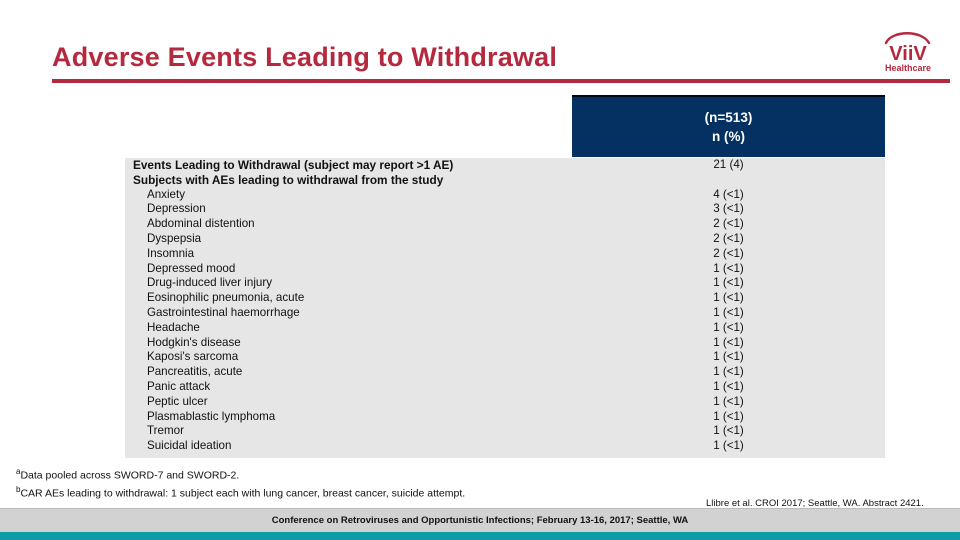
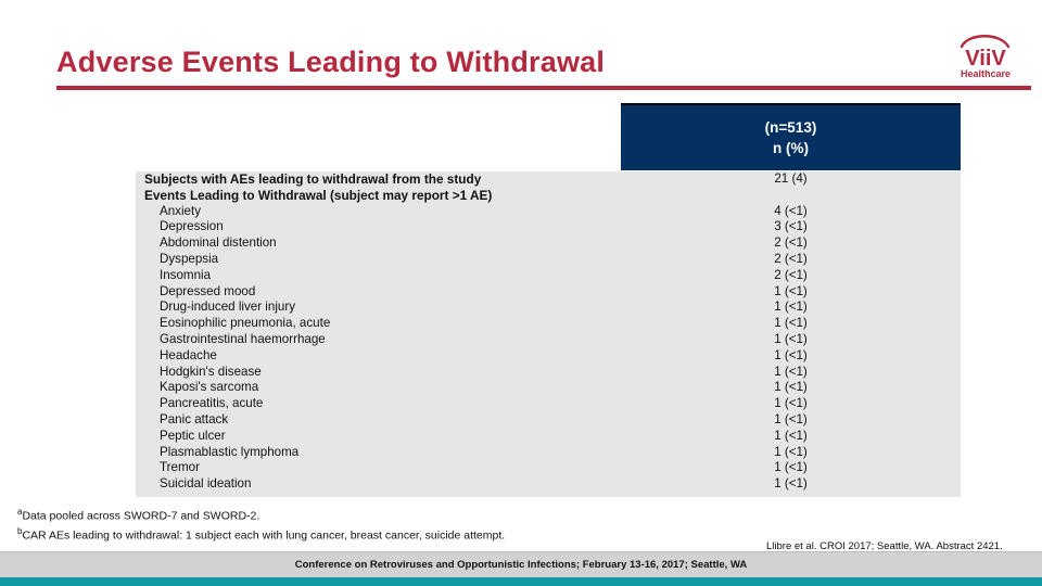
  ViiV
  Healthcare
  Adverse Events Leading to Withdrawal
  (n=513)
  n (%)
- Events Leading to Withdrawal (subject may report >1 AE)
+ Subjects with AEs leading to withdrawal from the study
  21 (4)
- Subjects with AEs leading to withdrawal from the study
+ Events Leading to Withdrawal (subject may report >1 AE)
  Anxiety
  4 (<1)
  Depression
  3 (<1)
  Abdominal distention
  2 (<1)
  Dyspepsia
  2 (<1)
  Insomnia
  2 (<1)
  Depressed mood
  1 (<1)
  Drug-induced liver injury
  1 (<1)
  Eosinophilic pneumonia, acute
  1 (<1)
  Gastrointestinal haemorrhage
  1 (<1)
  Headache
  1 (<1)
  Hodgkin's disease
  1 (<1)
  Kaposi's sarcoma
  1 (<1)
  Pancreatitis, acute
  1 (<1)
  Panic attack
  1 (<1)
  Peptic ulcer
  1 (<1)
  Plasmablastic lymphoma
  1 (<1)
  Tremor
  1 (<1)
  Suicidal ideation
  1 (<1)
  aData pooled across SWORD-7 and SWORD-2.
  bCAR AEs leading to withdrawal: 1 subject each with lung cancer, breast cancer, suicide attempt.
  Llibre et al. CROI 2017; Seattle, WA. Abstract 2421.
  Conference on Retroviruses and Opportunistic Infections; February 13-16, 2017; Seattle, WA
